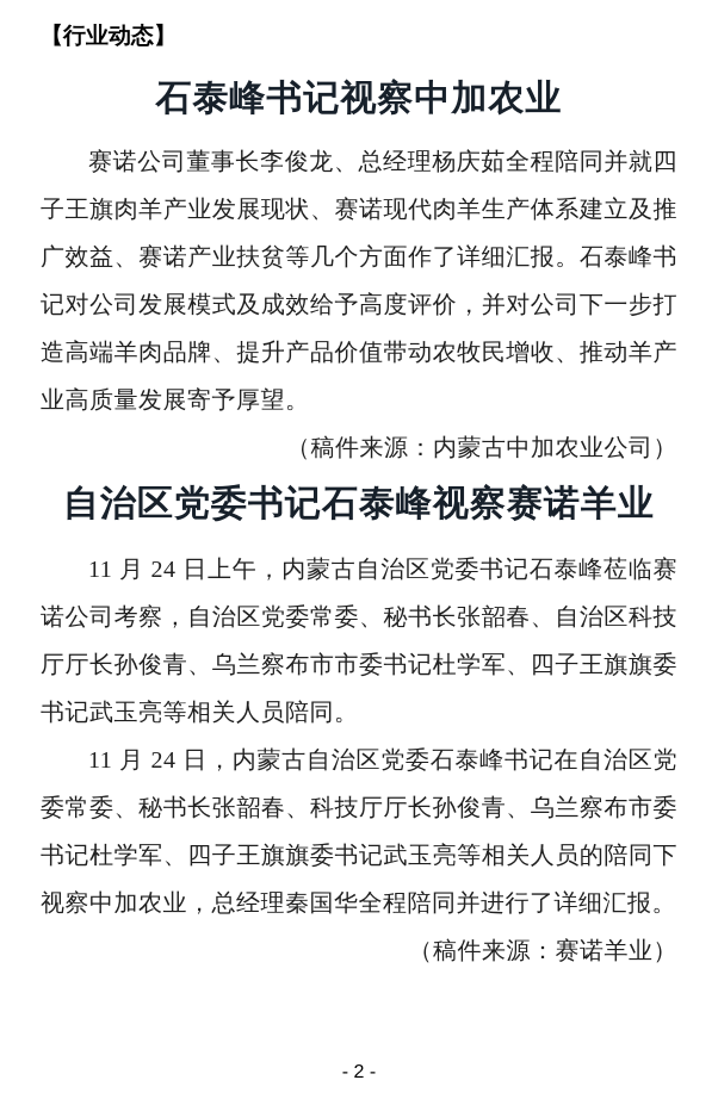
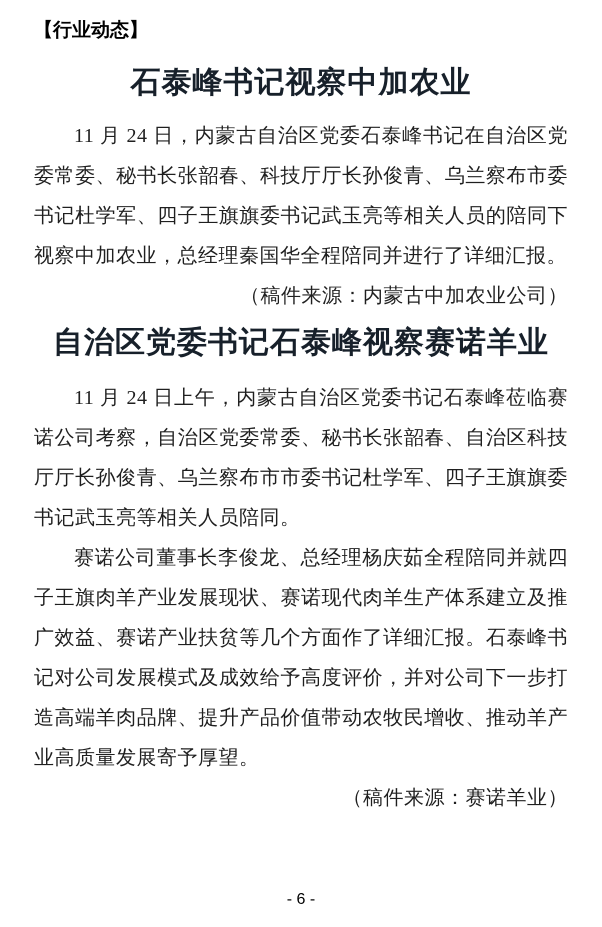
  【行业动态】
  石泰峰书记视察中加农业
- 赛诺公司董事长李俊龙、总经理杨庆茹全程陪同并就四子王旗肉羊产业发展现状、赛诺现代肉羊生产体系建立及推广效益、赛诺产业扶贫等几个方面作了详细汇报。石泰峰书记对公司发展模式及成效给予高度评价，并对公司下一步打造高端羊肉品牌、提升产品价值带动农牧民增收、推动羊产业高质量发展寄予厚望。
+ 11 月 24 日，内蒙古自治区党委石泰峰书记在自治区党委常委、秘书长张韶春、科技厅厅长孙俊青、乌兰察布市委书记杜学军、四子王旗旗委书记武玉亮等相关人员的陪同下视察中加农业，总经理秦国华全程陪同并进行了详细汇报。
  （稿件来源：内蒙古中加农业公司）
  自治区党委书记石泰峰视察赛诺羊业
  11 月 24 日上午，内蒙古自治区党委书记石泰峰莅临赛诺公司考察，自治区党委常委、秘书长张韶春、自治区科技厅厅长孙俊青、乌兰察布市市委书记杜学军、四子王旗旗委书记武玉亮等相关人员陪同。
- 11 月 24 日，内蒙古自治区党委石泰峰书记在自治区党委常委、秘书长张韶春、科技厅厅长孙俊青、乌兰察布市委书记杜学军、四子王旗旗委书记武玉亮等相关人员的陪同下视察中加农业，总经理秦国华全程陪同并进行了详细汇报。
+ 赛诺公司董事长李俊龙、总经理杨庆茹全程陪同并就四子王旗肉羊产业发展现状、赛诺现代肉羊生产体系建立及推广效益、赛诺产业扶贫等几个方面作了详细汇报。石泰峰书记对公司发展模式及成效给予高度评价，并对公司下一步打造高端羊肉品牌、提升产品价值带动农牧民增收、推动羊产业高质量发展寄予厚望。
  （稿件来源：赛诺羊业）
- - 2 -
+ - 6 -
